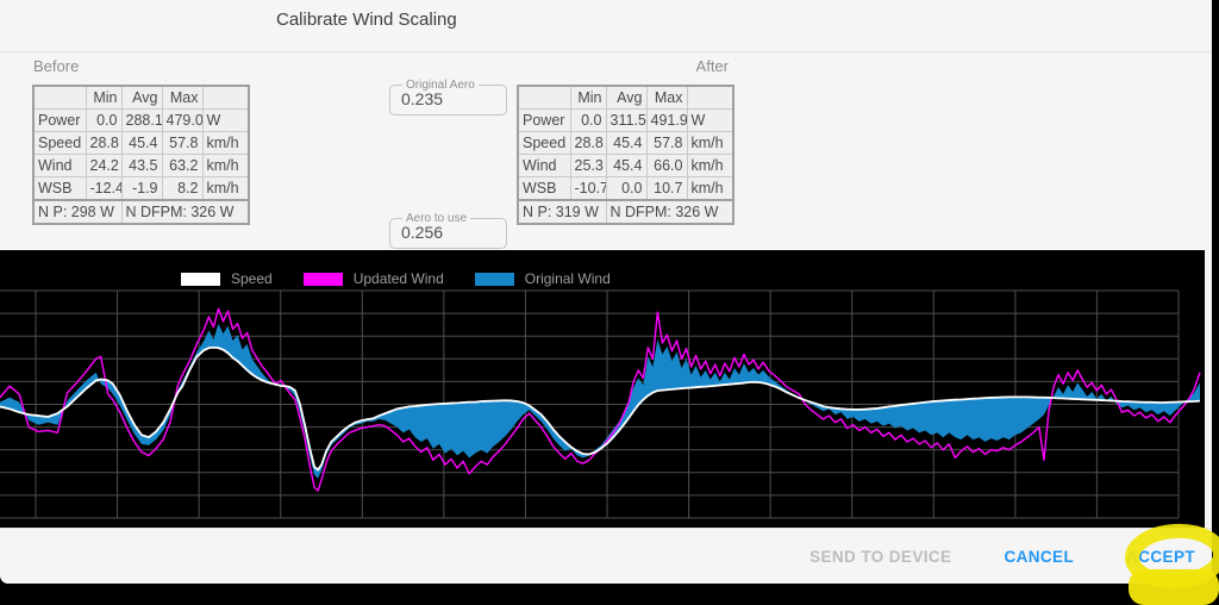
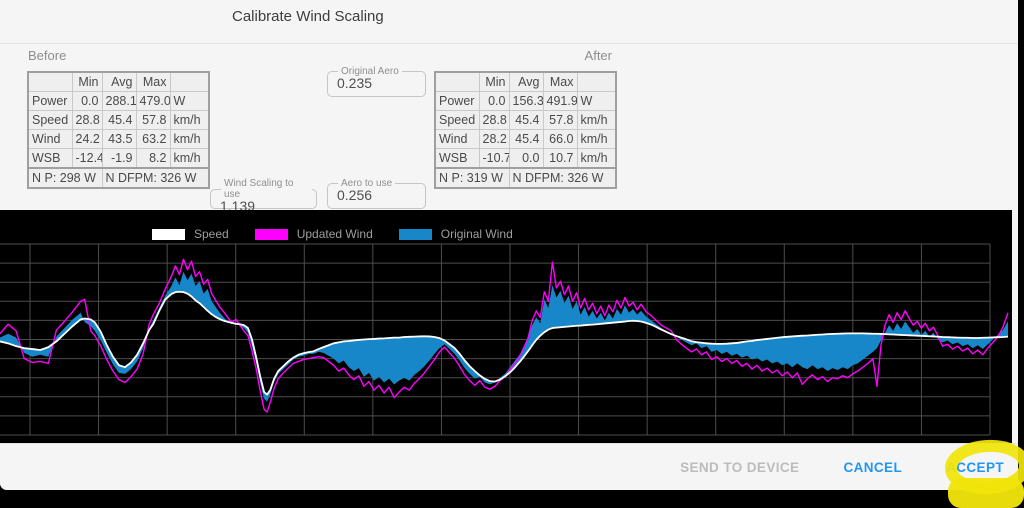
  Calibrate Wind Scaling
  Before
  After
  	Min	Avg	Max
  Power	0.0	288.1	479.0	W
  Speed	28.8	45.4	57.8	km/h
  Wind	24.2	43.5	63.2	km/h
  WSB	-12.4	-1.9	8.2	km/h
  N P: 298 W	N DFPM: 326 W
  	Min	Avg	Max
- Power	0.0	311.5	491.9	W
+ Power	0.0	156.3	491.9	W
  Speed	28.8	45.4	57.8	km/h
- Wind	25.3	45.4	66.0	km/h
+ Wind	28.2	45.4	66.0	km/h
  WSB	-10.7	0.0	10.7	km/h
  N P: 319 W	N DFPM: 326 W
  Original Aero
  0.235
+ Wind Scaling to use
+ 1.139
  Aero to use
  0.256
  Speed
  Updated Wind
  Original Wind
  SEND TO DEVICE
  CANCEL
  CCEPT
